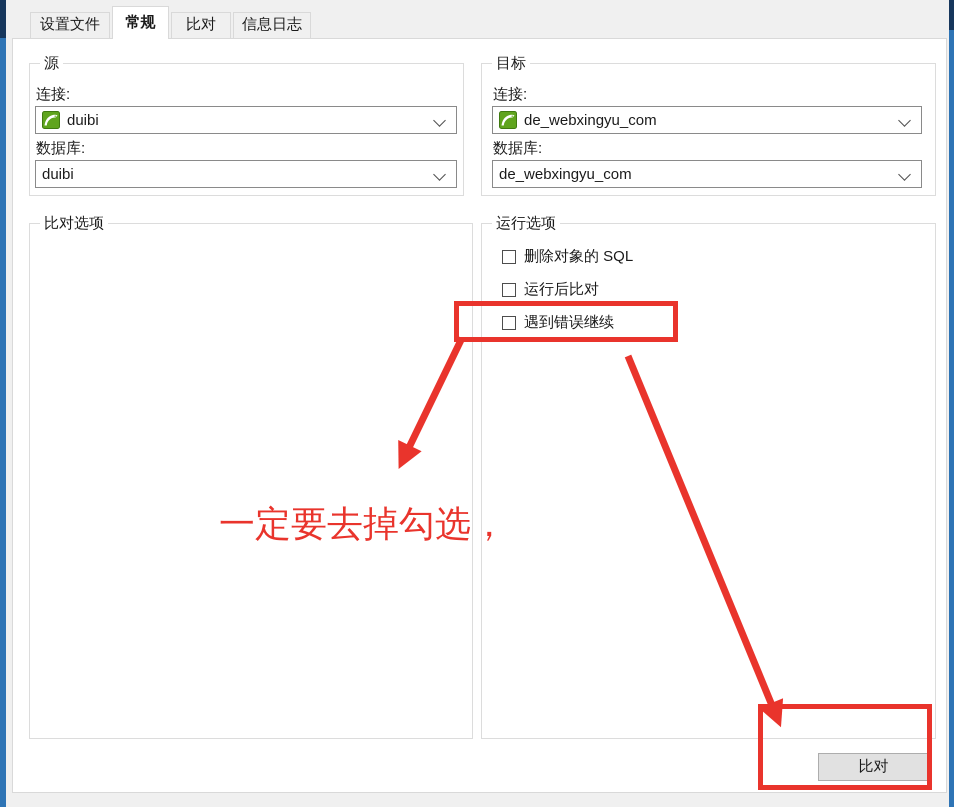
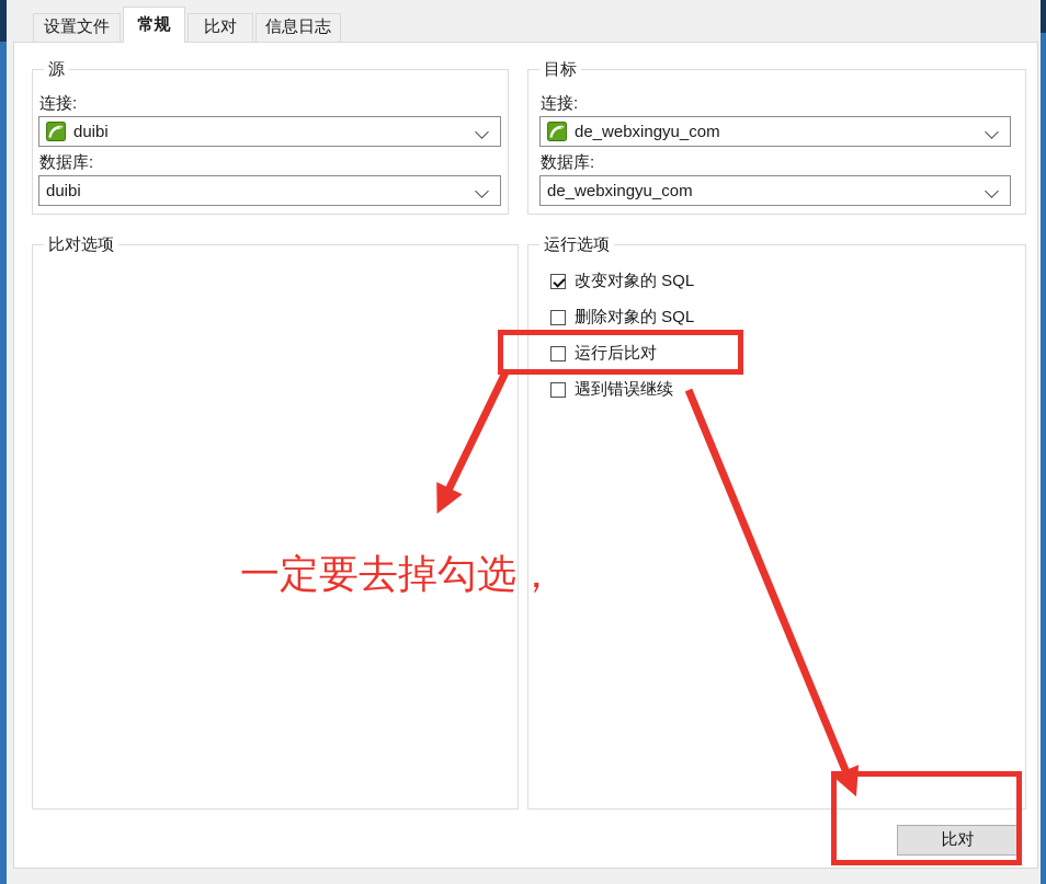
  设置文件
  常规
  比对
  信息日志
  源
  连接:
  duibi
  数据库:
  duibi
  目标
  连接:
  de_webxingyu_com
  数据库:
  de_webxingyu_com
  比对选项
  运行选项
+ 改变对象的 SQL
  删除对象的 SQL
  运行后比对
  遇到错误继续
  比对
  一定要去掉勾选，
